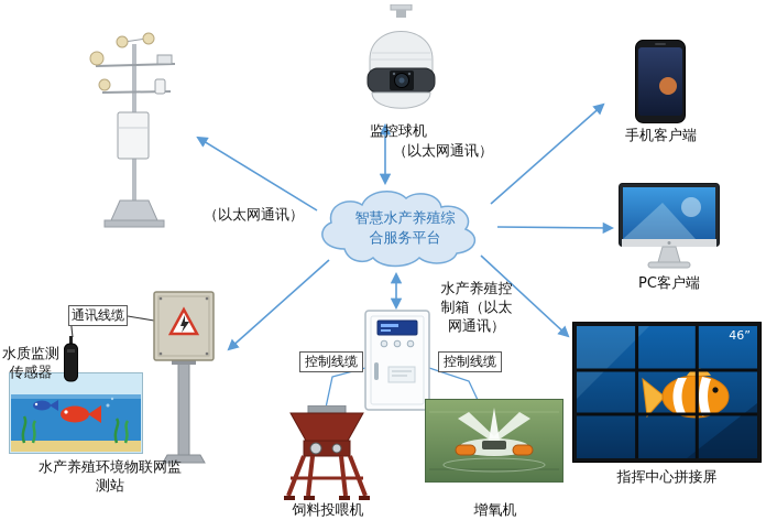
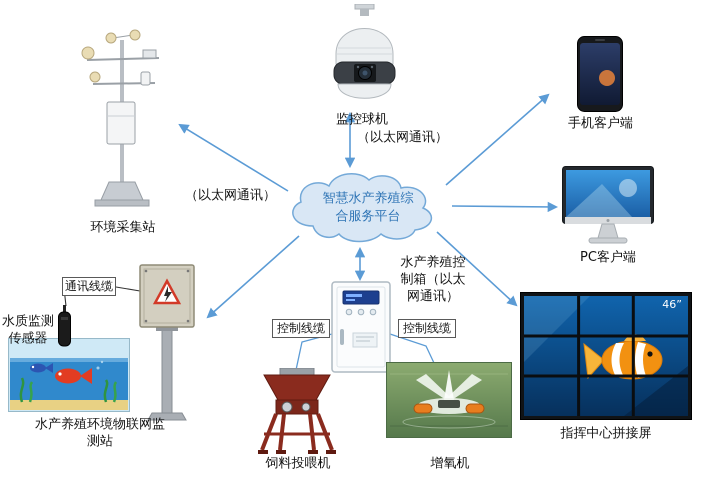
  智慧水产养殖综合服务平台
+ 环境采集站
  监控球机
  （以太网通讯）
  手机客户端
  PC客户端
  46”
  指挥中心拼接屏
  水产养殖控制箱（以太网通讯）
  控制线缆
  控制线缆
  饲料投喂机
  增氧机
  水质监测传感器
  通讯线缆
  水产养殖环境物联网监测站
  （以太网通讯）
